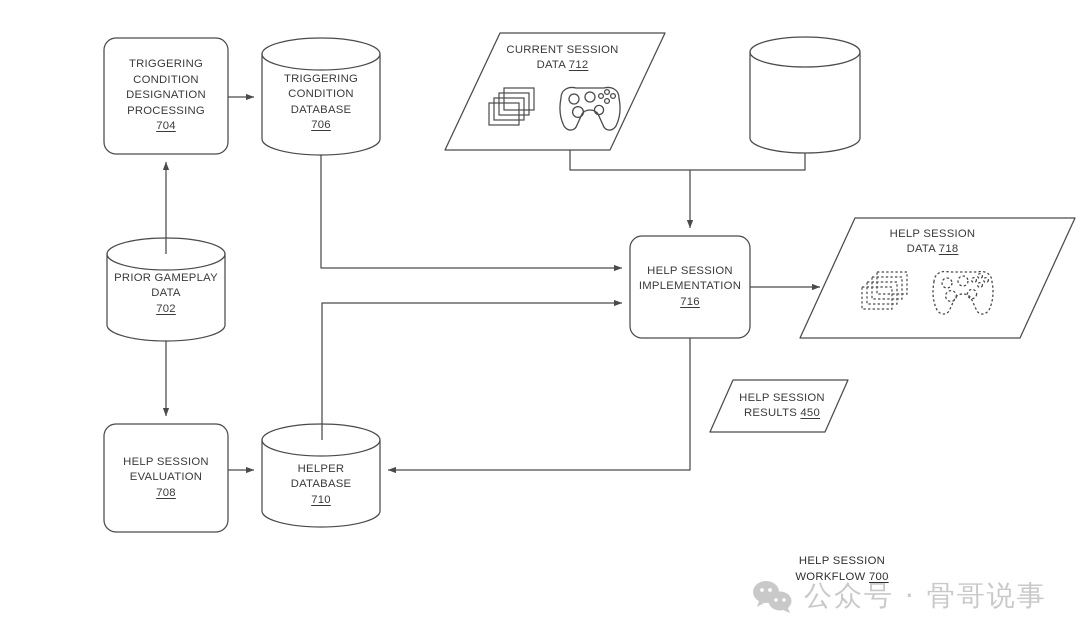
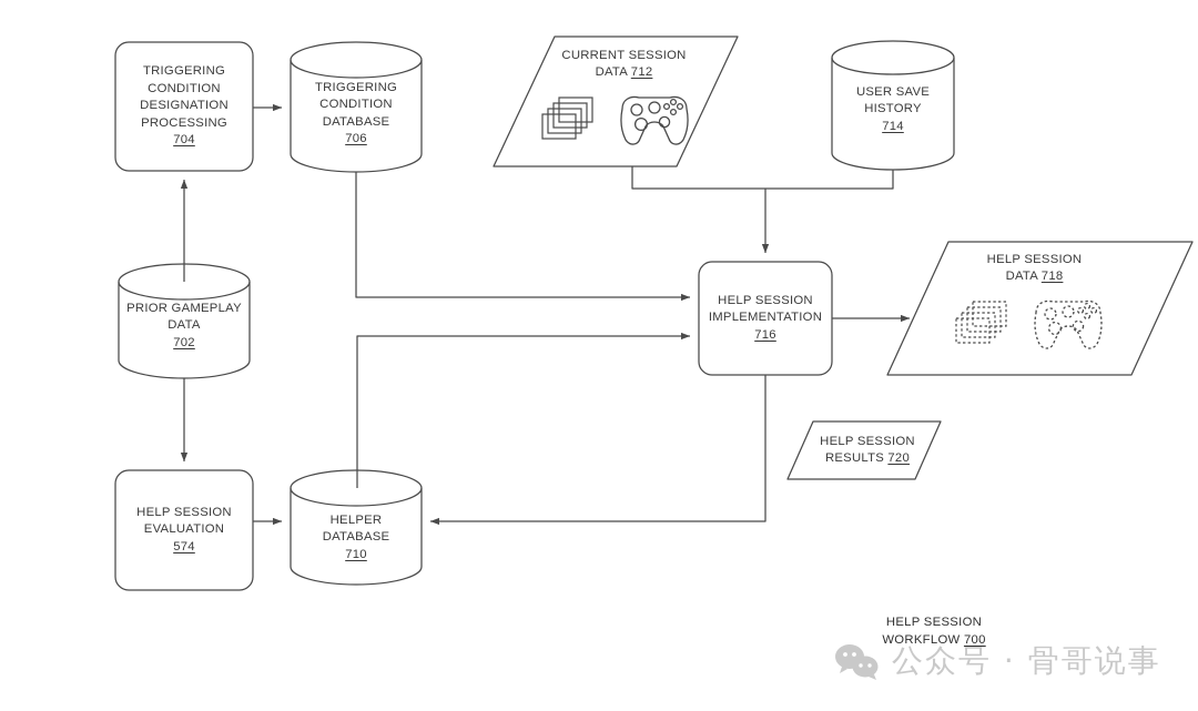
  TRIGGERING
  CONDITION
  DESIGNATION
  PROCESSING
  704
  TRIGGERING
  CONDITION
  DATABASE
  706
  CURRENT SESSION
  DATA 712
+ USER SAVE
+ HISTORY
+ 714
  PRIOR GAMEPLAY
  DATA
  702
  HELP SESSION
  IMPLEMENTATION
  716
  HELP SESSION
  DATA 718
  HELP SESSION
- RESULTS 450
+ RESULTS 720
  HELP SESSION
  EVALUATION
- 708
+ 574
  HELPER
  DATABASE
  710
  HELP SESSION
  WORKFLOW 700
  公众号 · 骨哥说事
